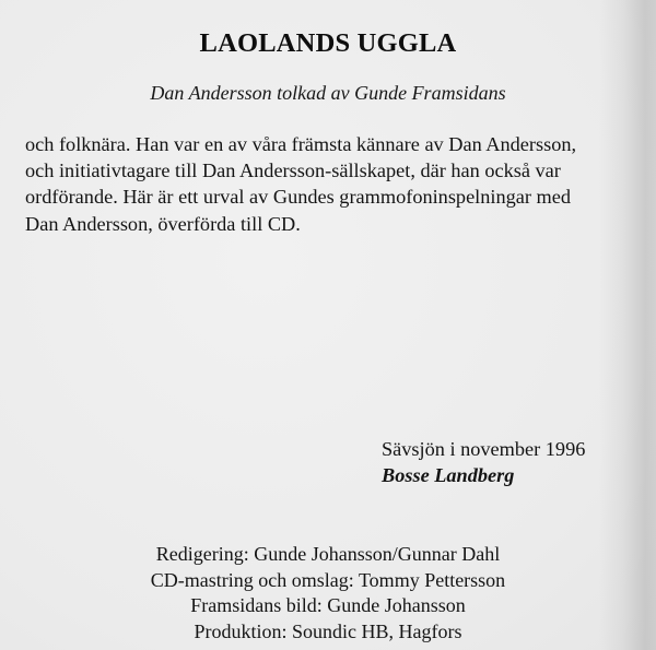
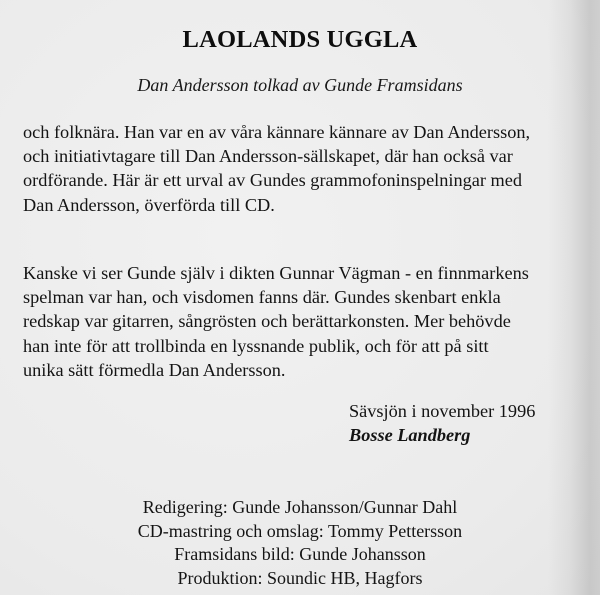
  LAOLANDS UGGLA
  Dan Andersson tolkad av Gunde Framsidans
- och folknära. Han var en av våra främsta kännare av Dan Andersson,
+ och folknära. Han var en av våra kännare kännare av Dan Andersson,
  och initiativtagare till Dan Andersson-sällskapet, där han också var
  ordförande. Här är ett urval av Gundes grammofoninspelningar med
  Dan Andersson, överförda till CD.
+ Kanske vi ser Gunde själv i dikten Gunnar Vägman - en finnmarkens
+ spelman var han, och visdomen fanns där. Gundes skenbart enkla
+ redskap var gitarren, sångrösten och berättarkonsten. Mer behövde
+ han inte för att trollbinda en lyssnande publik, och för att på sitt
+ unika sätt förmedla Dan Andersson.
  Sävsjön i november 1996
  Bosse Landberg
  Redigering: Gunde Johansson/Gunnar Dahl
  CD-mastring och omslag: Tommy Pettersson
  Framsidans bild: Gunde Johansson
  Produktion: Soundic HB, Hagfors
